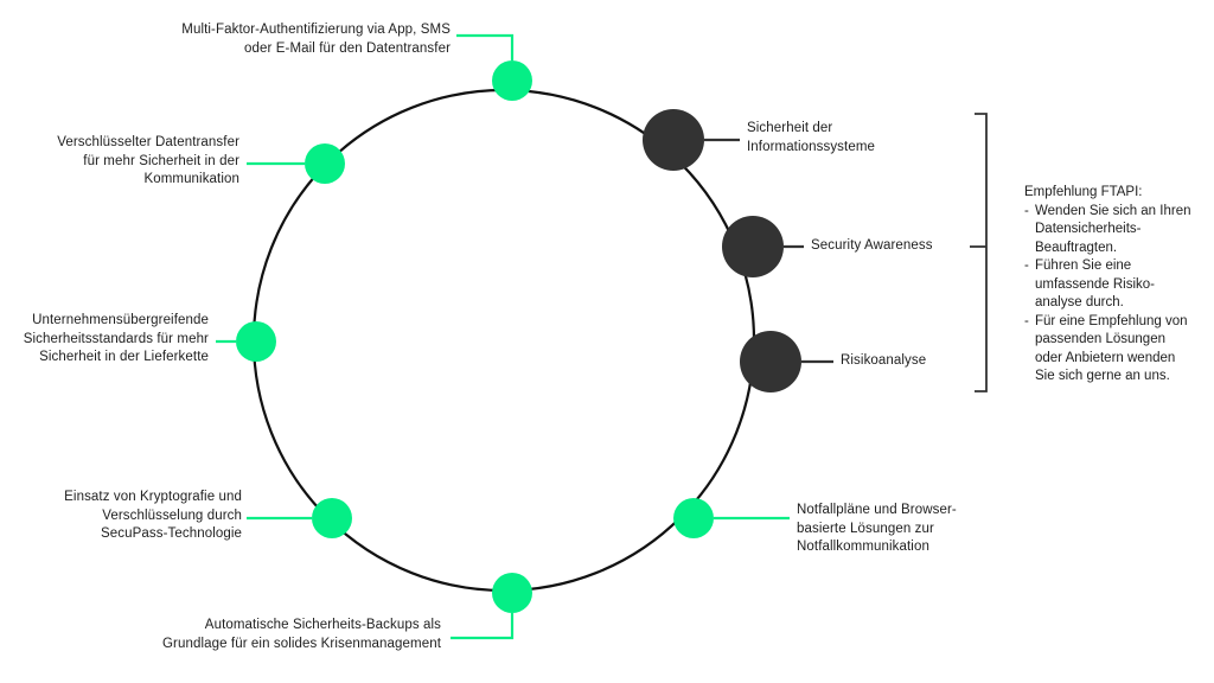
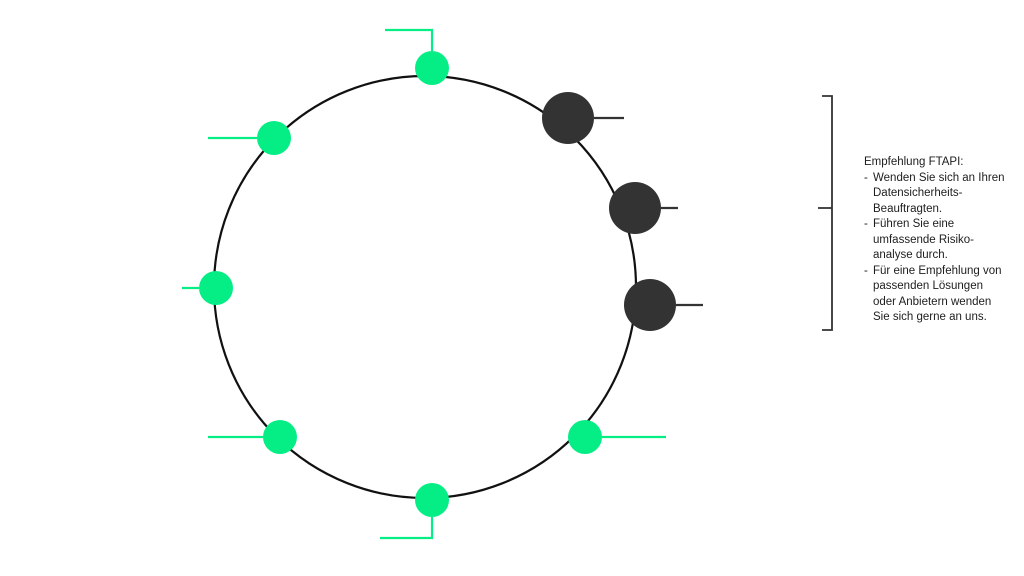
- Multi-Faktor-Authentifizierung via App, SMS
- oder E-Mail für den Datentransfer
- Verschlüsselter Datentransfer
- für mehr Sicherheit in der
- Kommunikation
- Unternehmensübergreifende
- Sicherheitsstandards für mehr
- Sicherheit in der Lieferkette
- Einsatz von Kryptografie und
- Verschlüsselung durch
- SecuPass-Technologie
- Automatische Sicherheits-Backups als
- Grundlage für ein solides Krisenmanagement
- Notfallpläne und Browser-
- basierte Lösungen zur
- Notfallkommunikation
- Sicherheit der
- Informationssysteme
- Security Awareness
- Risikoanalyse
  Empfehlung FTAPI:
  -
  Wenden Sie sich an Ihren
  Datensicherheits-
  Beauftragten.
  -
  Führen Sie eine
  umfassende Risiko-
  analyse durch.
  -
  Für eine Empfehlung von
  passenden Lösungen
  oder Anbietern wenden
  Sie sich gerne an uns.
